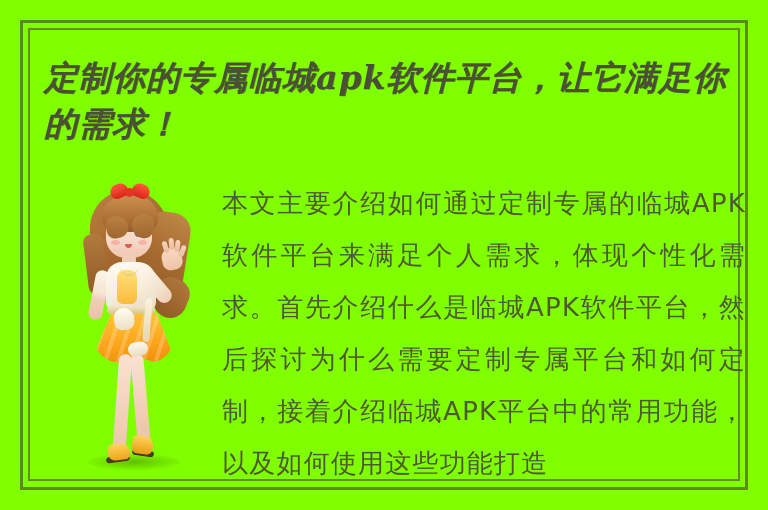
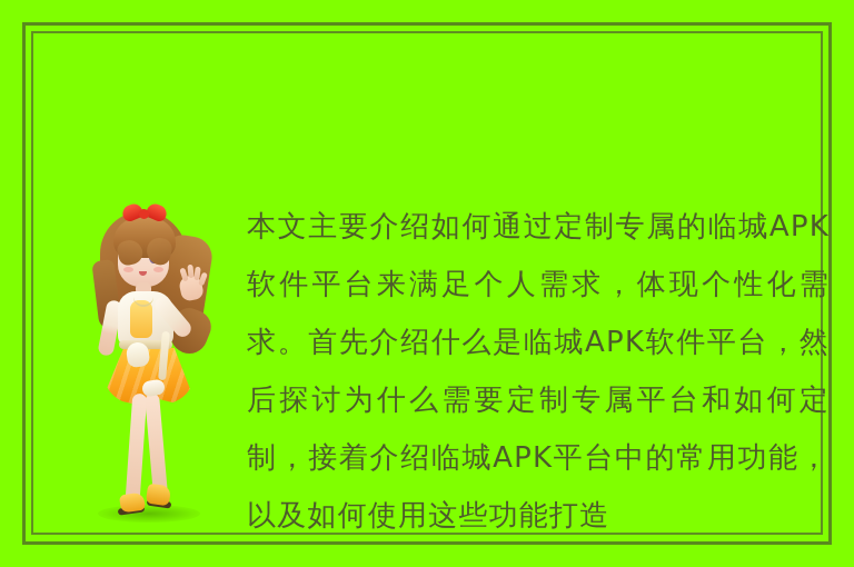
- 定制你的专属临城apk软件平台，让它满足你的需求！
  本文主要介绍如何通过定制专属的临城APK软件平台来满足个人需求，体现个性化需求。首先介绍什么是临城APK软件平台，然后探讨为什么需要定制专属平台和如何定制，接着介绍临城APK平台中的常用功能，以及如何使用这些功能打造
